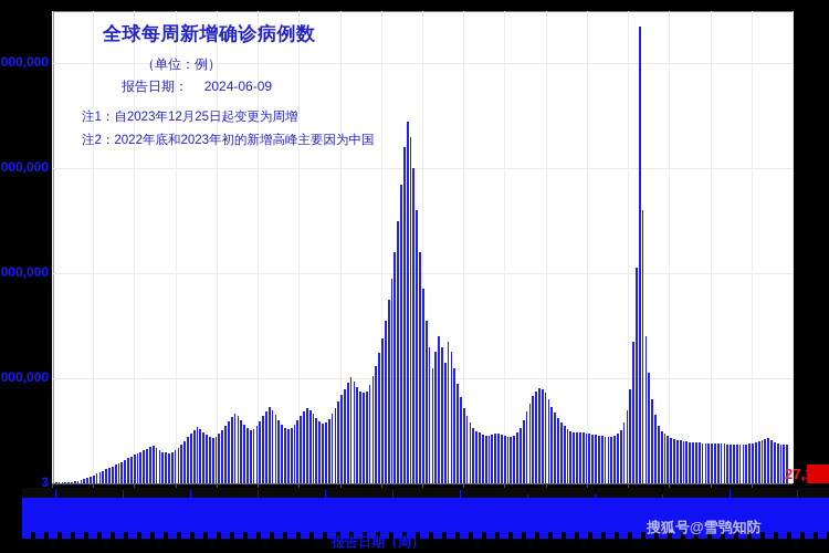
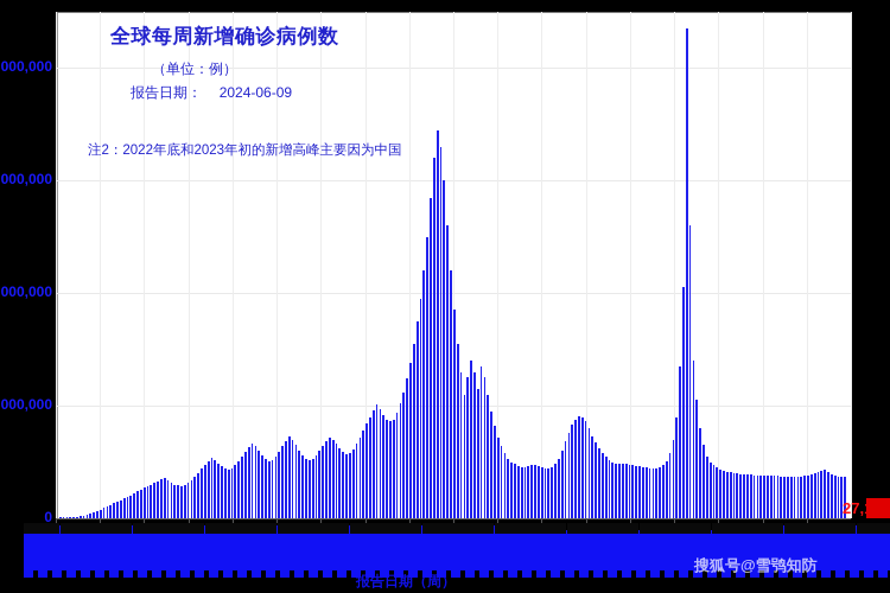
  000,000
  000,000
  000,000
  000,000
- 3
+ 0
  全球每周新增确诊病例数
  （单位：例）
  报告日期： 2024-06-09
- 注1：自2023年12月25日起变更为周增
  注2：2022年底和2023年初的新增高峰主要因为中国
  27,
  报告日期（周）
  搜狐号@雪鸮知防
